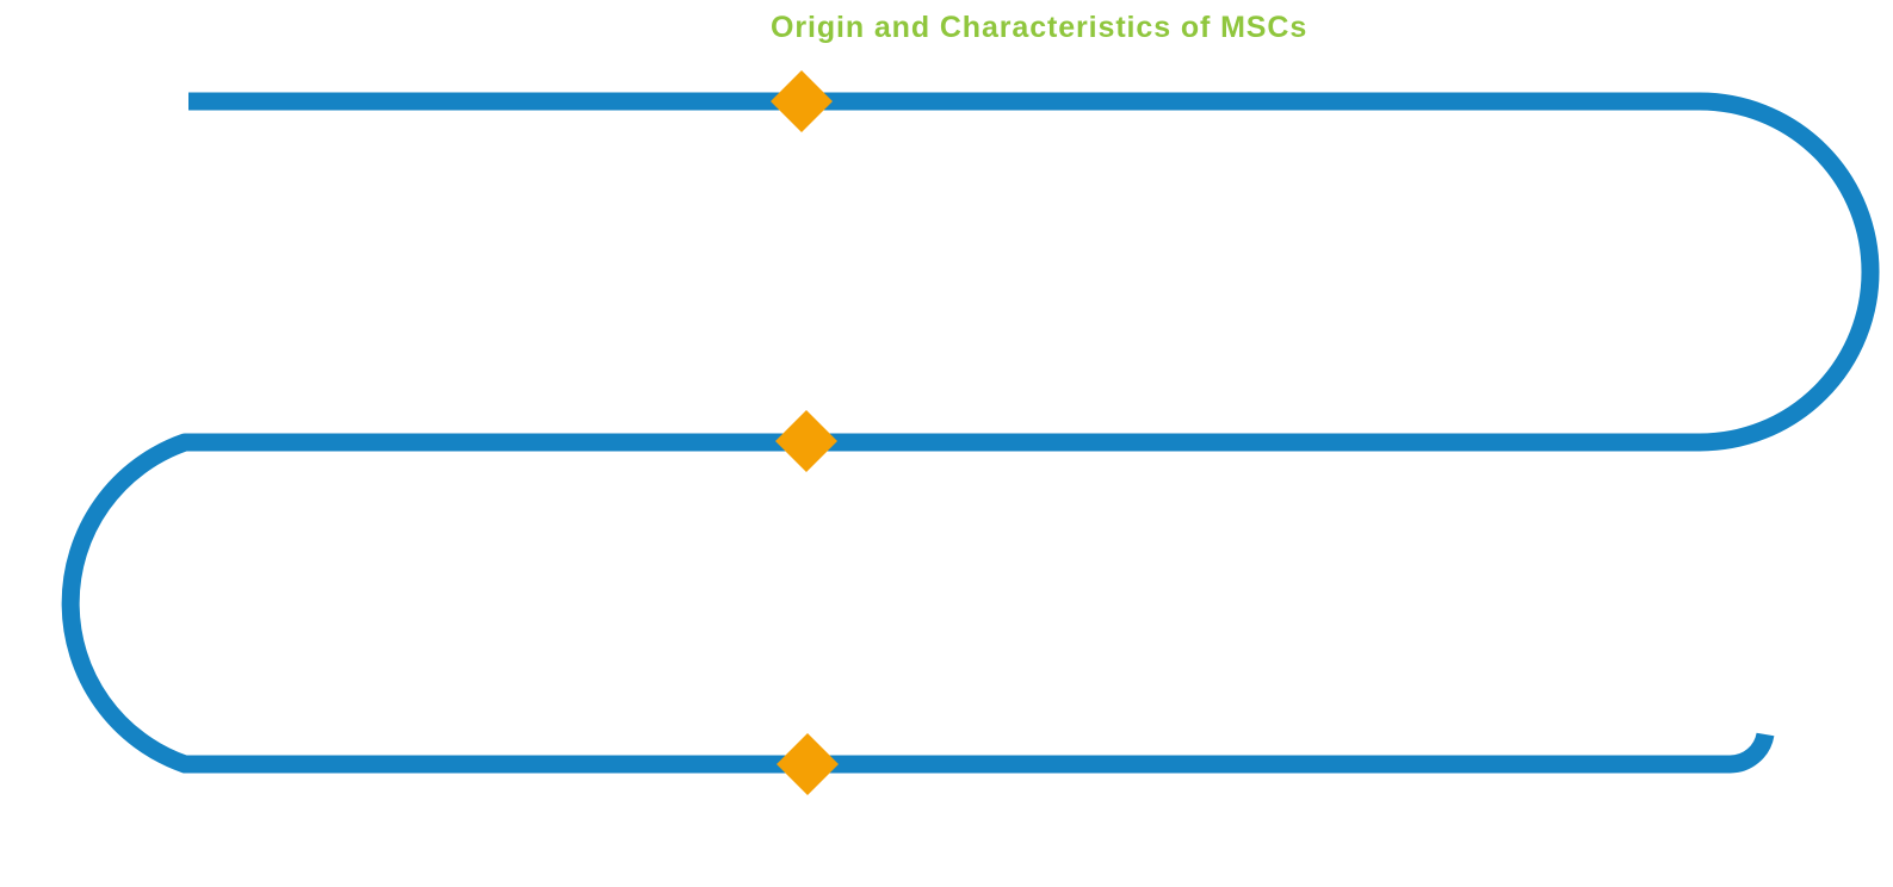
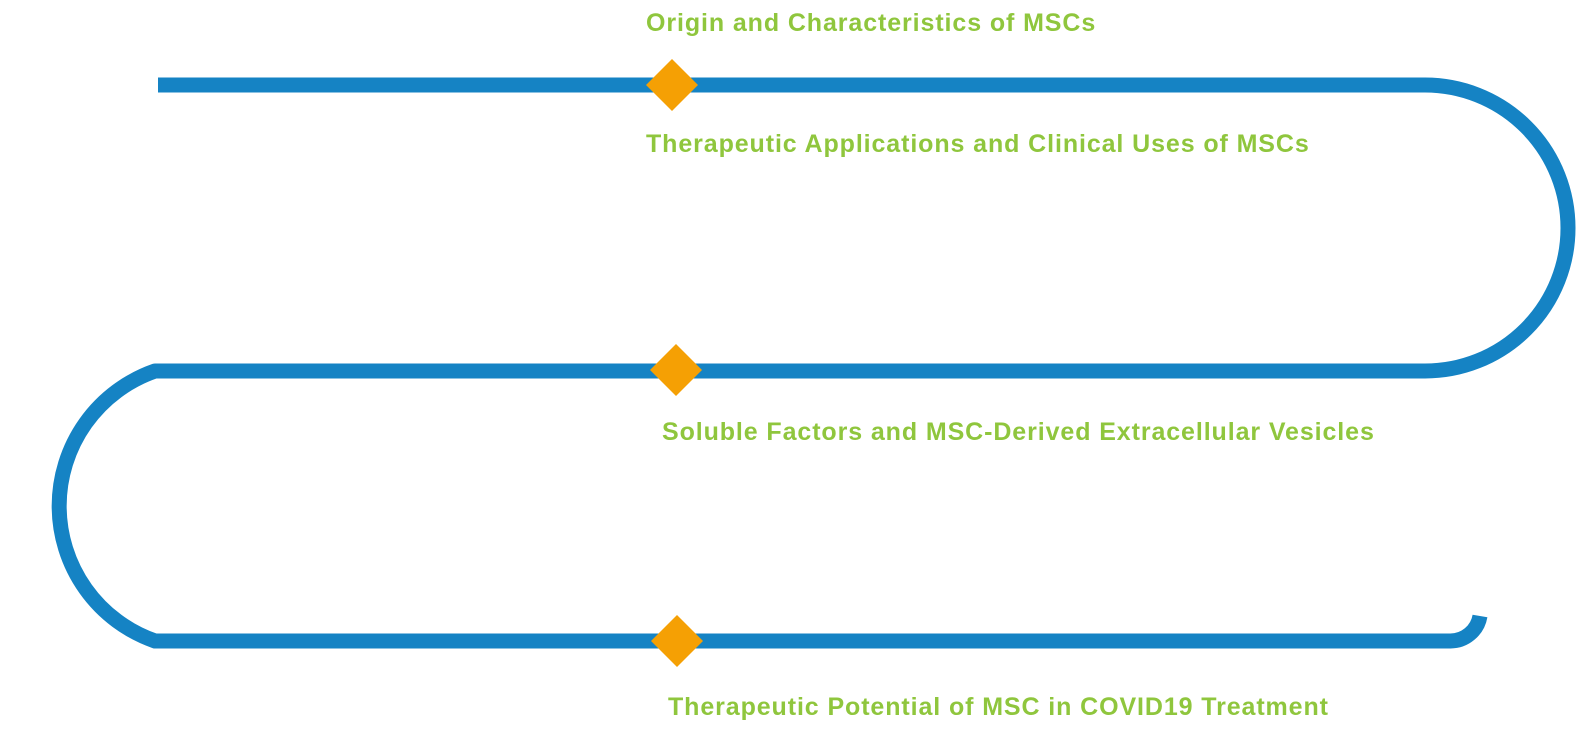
  Origin and Characteristics of MSCs
+ Therapeutic Applications and Clinical Uses of MSCs
+ Soluble Factors and MSC-Derived Extracellular Vesicles
+ Therapeutic Potential of MSC in COVID19 Treatment
